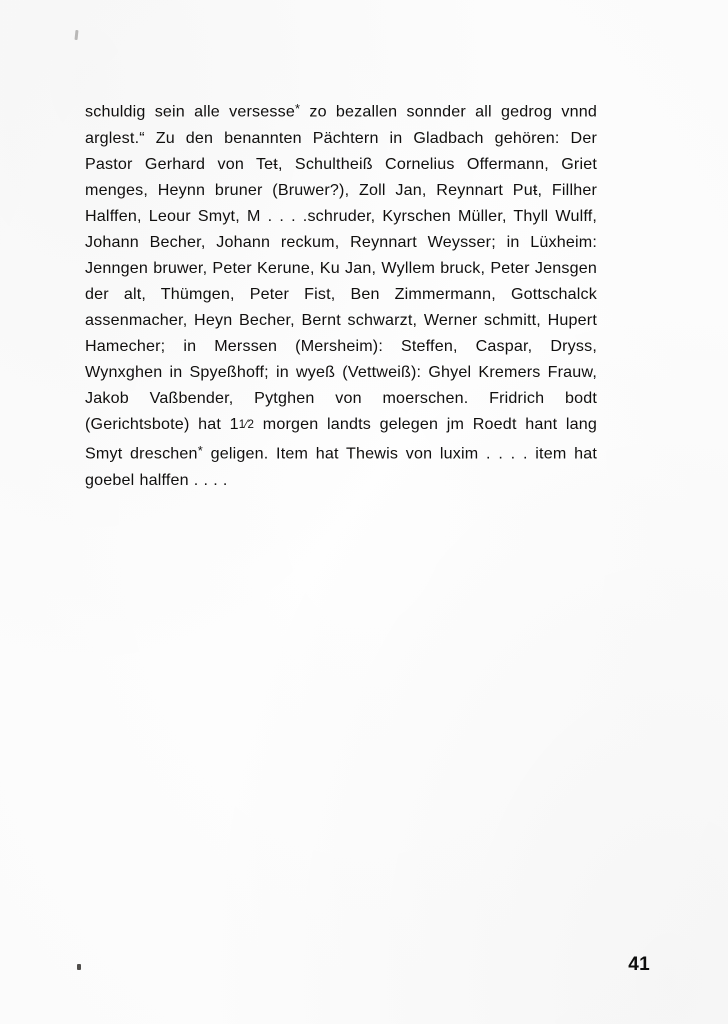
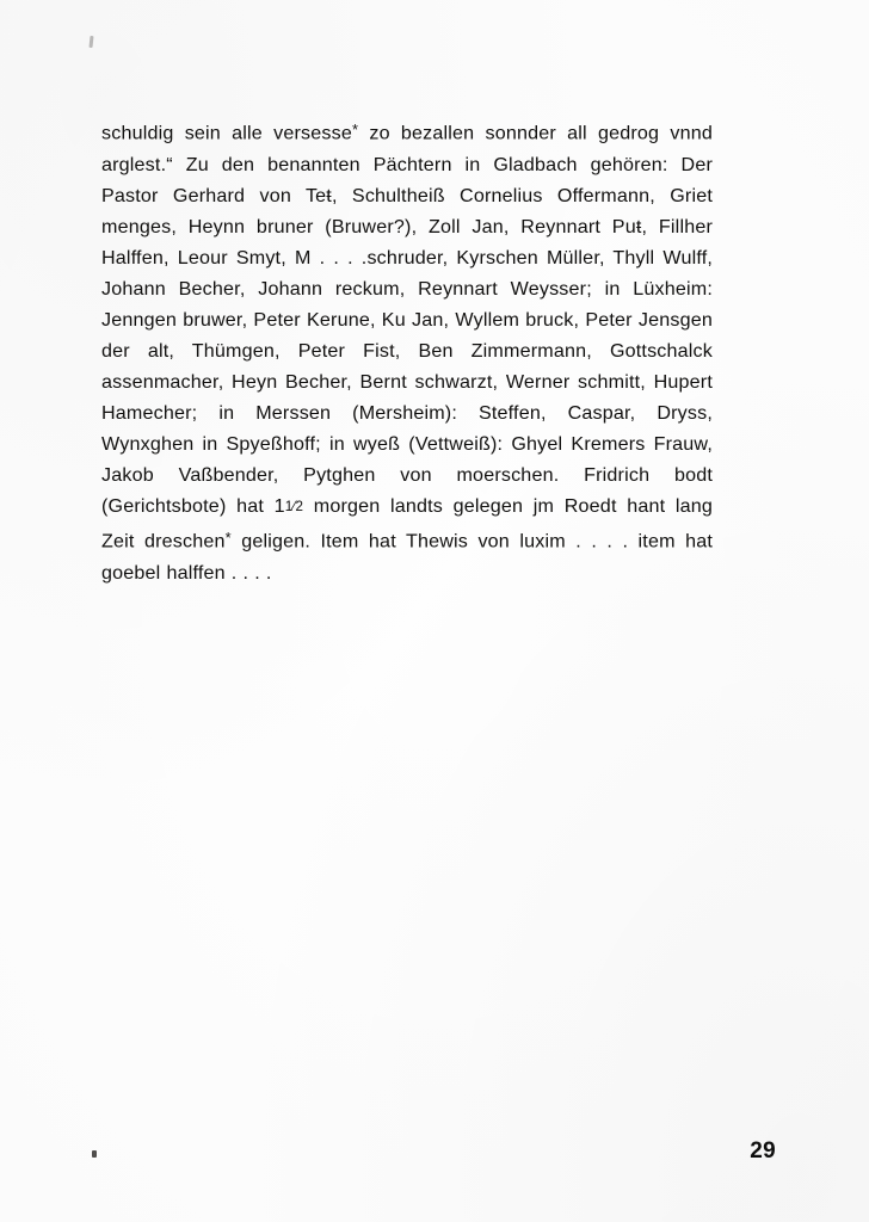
- schuldig sein alle versesse* zo bezallen sonnder all gedrog vnnd arglest.“ Zu den benannten Pächtern in Gladbach gehören: Der Pastor Gerhard von Teŧ, Schultheiß Cornelius Offermann, Griet menges, Heynn bruner (Bruwer?), Zoll Jan, Reynnart Puŧ, Fillher Halffen, Leour Smyt, M . . . .schruder, Kyrschen Müller, Thyll Wulff, Johann Becher, Johann reckum, Reynnart Weysser; in Lüxheim: Jenngen bruwer, Peter Kerune, Ku Jan, Wyllem bruck, Peter Jensgen der alt, Thümgen, Peter Fist, Ben Zimmermann, Gottschalck assenmacher, Heyn Becher, Bernt schwarzt, Werner schmitt, Hupert Hamecher; in Merssen (Mersheim): Steffen, Caspar, Dryss, Wynxghen in Spyeßhoff; in wyeß (Vettweiß): Ghyel Kremers Frauw, Jakob Vaßbender, Pytghen von moerschen. Fridrich bodt (Gerichtsbote) hat 11⁄2 morgen landts gelegen jm Roedt hant lang Smyt dreschen* geligen. Item hat Thewis von luxim . . . . item hat goebel halffen . . . .
+ schuldig sein alle versesse* zo bezallen sonnder all gedrog vnnd arglest.“ Zu den benannten Pächtern in Gladbach gehören: Der Pastor Gerhard von Teŧ, Schultheiß Cornelius Offermann, Griet menges, Heynn bruner (Bruwer?), Zoll Jan, Reynnart Puŧ, Fillher Halffen, Leour Smyt, M . . . .schruder, Kyrschen Müller, Thyll Wulff, Johann Becher, Johann reckum, Reynnart Weysser; in Lüxheim: Jenngen bruwer, Peter Kerune, Ku Jan, Wyllem bruck, Peter Jensgen der alt, Thümgen, Peter Fist, Ben Zimmermann, Gottschalck assenmacher, Heyn Becher, Bernt schwarzt, Werner schmitt, Hupert Hamecher; in Merssen (Mersheim): Steffen, Caspar, Dryss, Wynxghen in Spyeßhoff; in wyeß (Vettweiß): Ghyel Kremers Frauw, Jakob Vaßbender, Pytghen von moerschen. Fridrich bodt (Gerichtsbote) hat 11⁄2 morgen landts gelegen jm Roedt hant lang Zeit dreschen* geligen. Item hat Thewis von luxim . . . . item hat goebel halffen . . . .
- 41
+ 29
